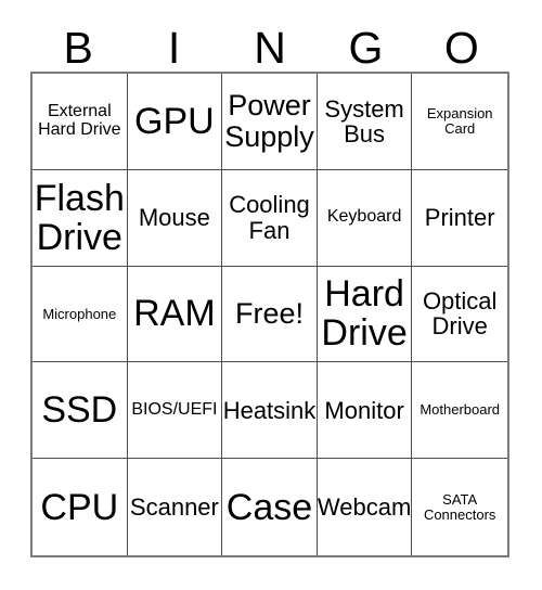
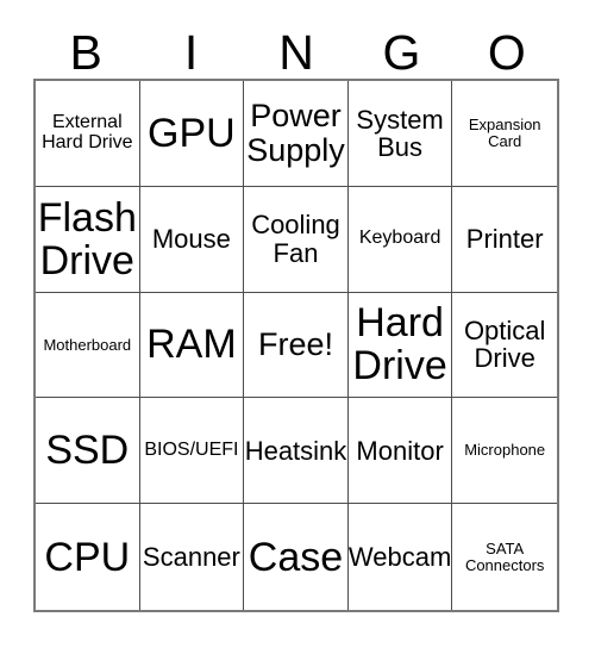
  B
  I
  N
  G
  O
  External Hard Drive
  GPU
  Power Supply
  System Bus
  Expansion Card
  Flash Drive
  Mouse
  Cooling Fan
  Keyboard
  Printer
- Microphone
+ Motherboard
  RAM
  Free!
  Hard Drive
  Optical Drive
  SSD
  BIOS/UEFI
  Heatsink
  Monitor
- Motherboard
+ Microphone
  CPU
  Scanner
  Case
  Webcam
  SATA Connectors
